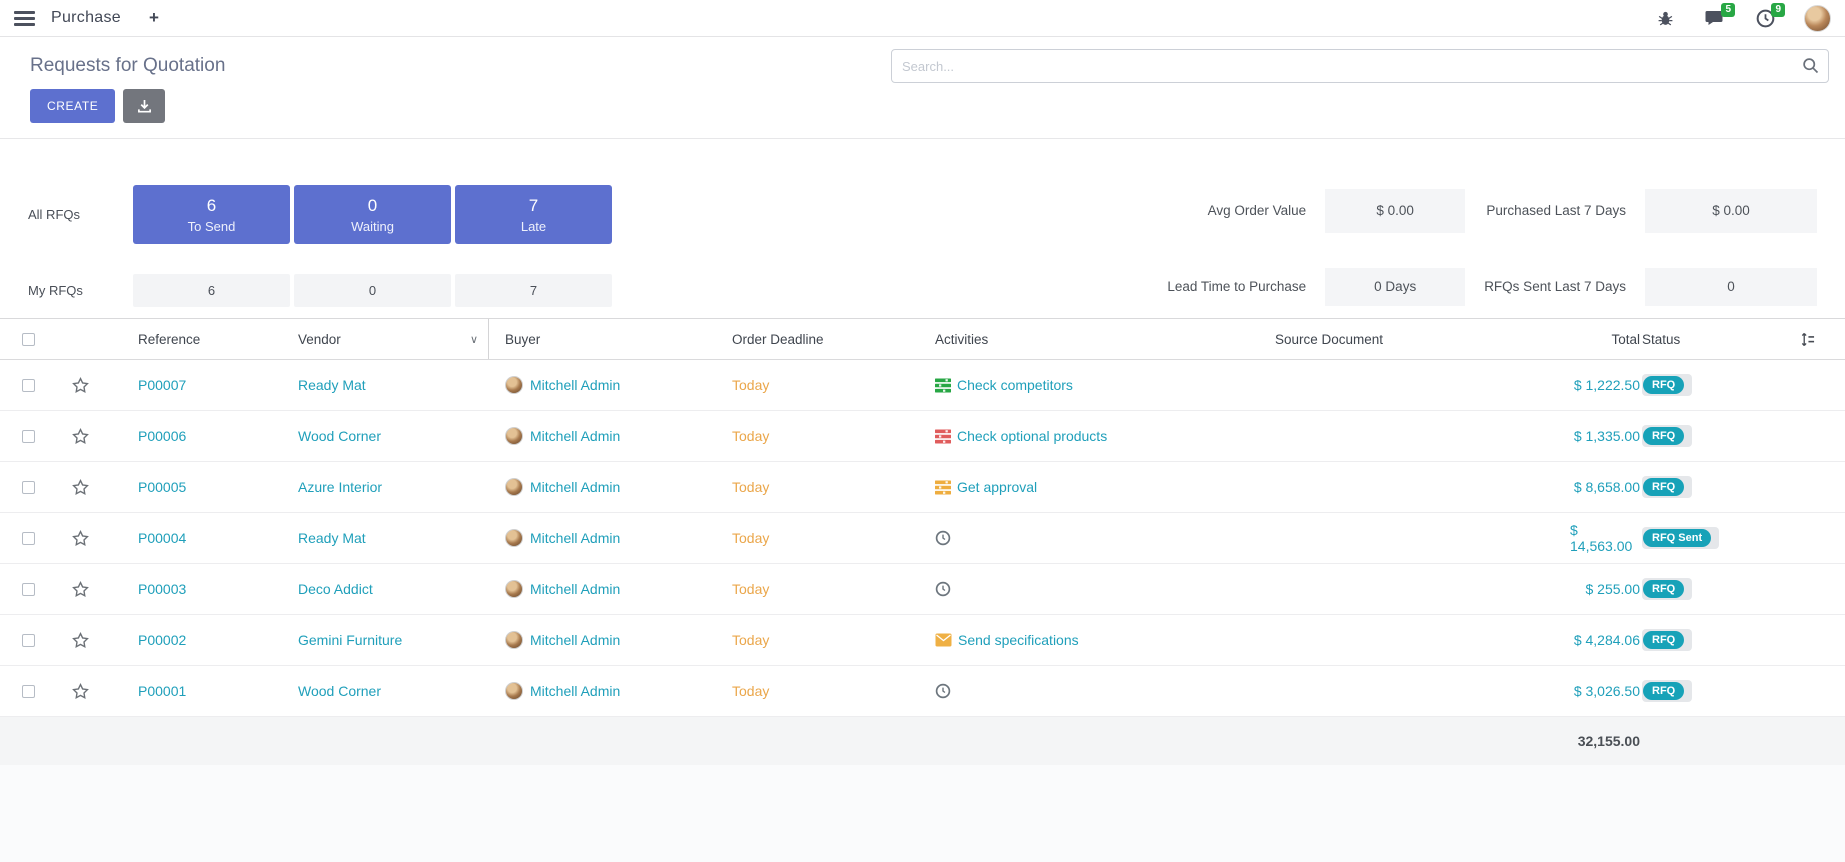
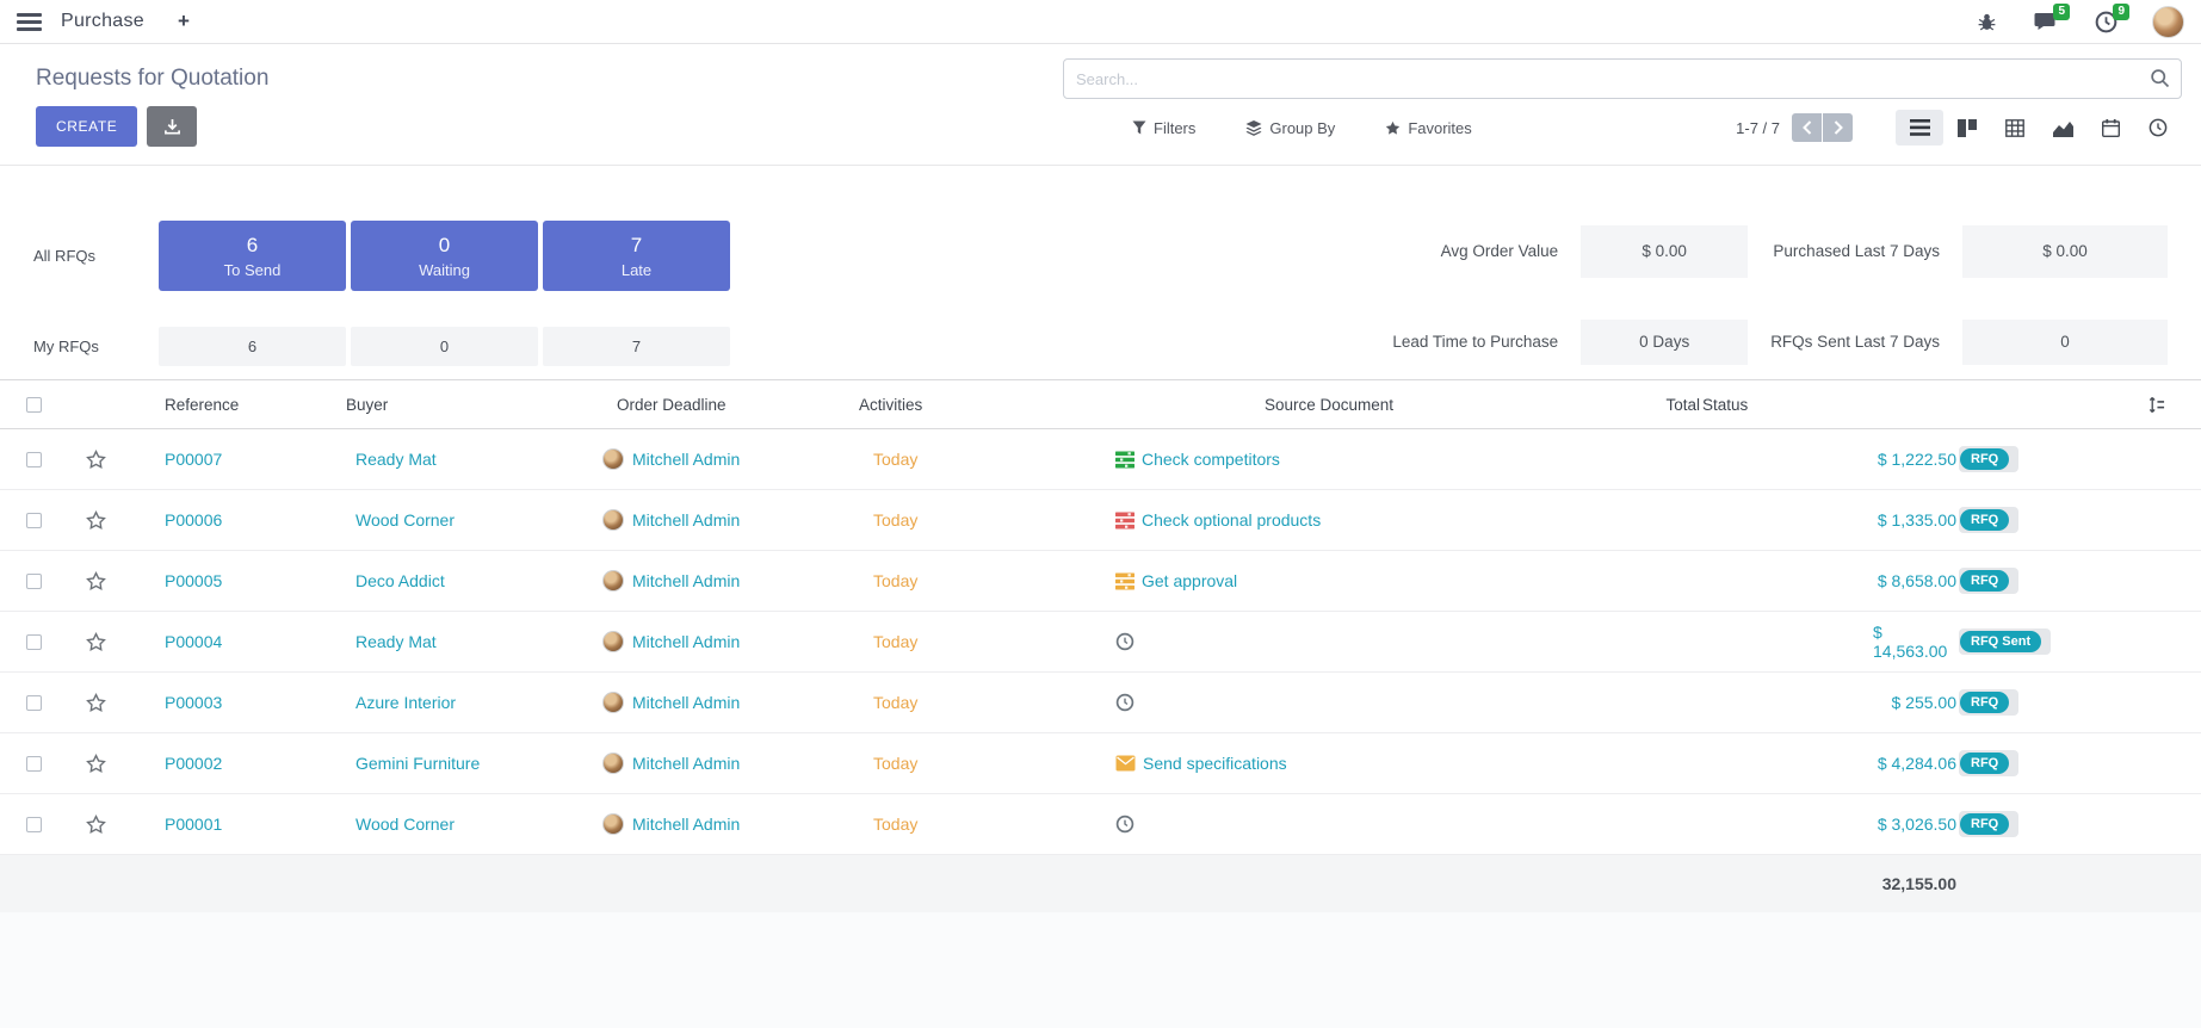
  Purchase
  +
  5
  9
  Requests for Quotation
  CREATE
  Search...
+ Filters
+ Group By
+ Favorites
+ 1-7 / 7
  All RFQs
  6
  To Send
  0
  Waiting
  7
  Late
  My RFQs
  6
  0
  7
  Avg Order Value
  $ 0.00
  Purchased Last 7 Days
  $ 0.00
  Lead Time to Purchase
  0 Days
  RFQs Sent Last 7 Days
  0
  Reference
- Vendor
- ∨
  Buyer
  Order Deadline
  Activities
  Source Document
  Total
  Status
  P00007
  Ready Mat
  Mitchell Admin
  Today
  Check competitors
  $ 1,222.50
  RFQ
  P00006
  Wood Corner
  Mitchell Admin
  Today
  Check optional products
  $ 1,335.00
  RFQ
  P00005
- Azure Interior
+ Deco Addict
  Mitchell Admin
  Today
  Get approval
  $ 8,658.00
  RFQ
  P00004
  Ready Mat
  Mitchell Admin
  Today
  $ 14,563.00
  RFQ Sent
  P00003
- Deco Addict
+ Azure Interior
  Mitchell Admin
  Today
  $ 255.00
  RFQ
  P00002
  Gemini Furniture
  Mitchell Admin
  Today
  Send specifications
  $ 4,284.06
  RFQ
  P00001
  Wood Corner
  Mitchell Admin
  Today
  $ 3,026.50
  RFQ
  32,155.00
